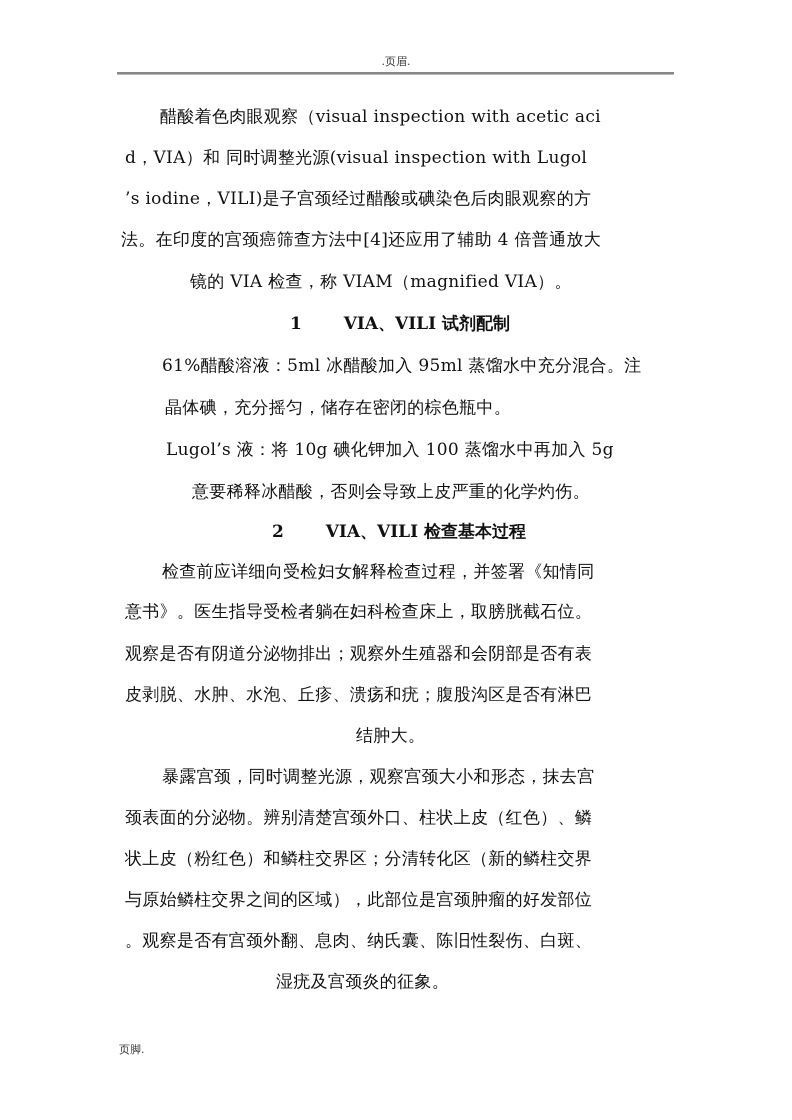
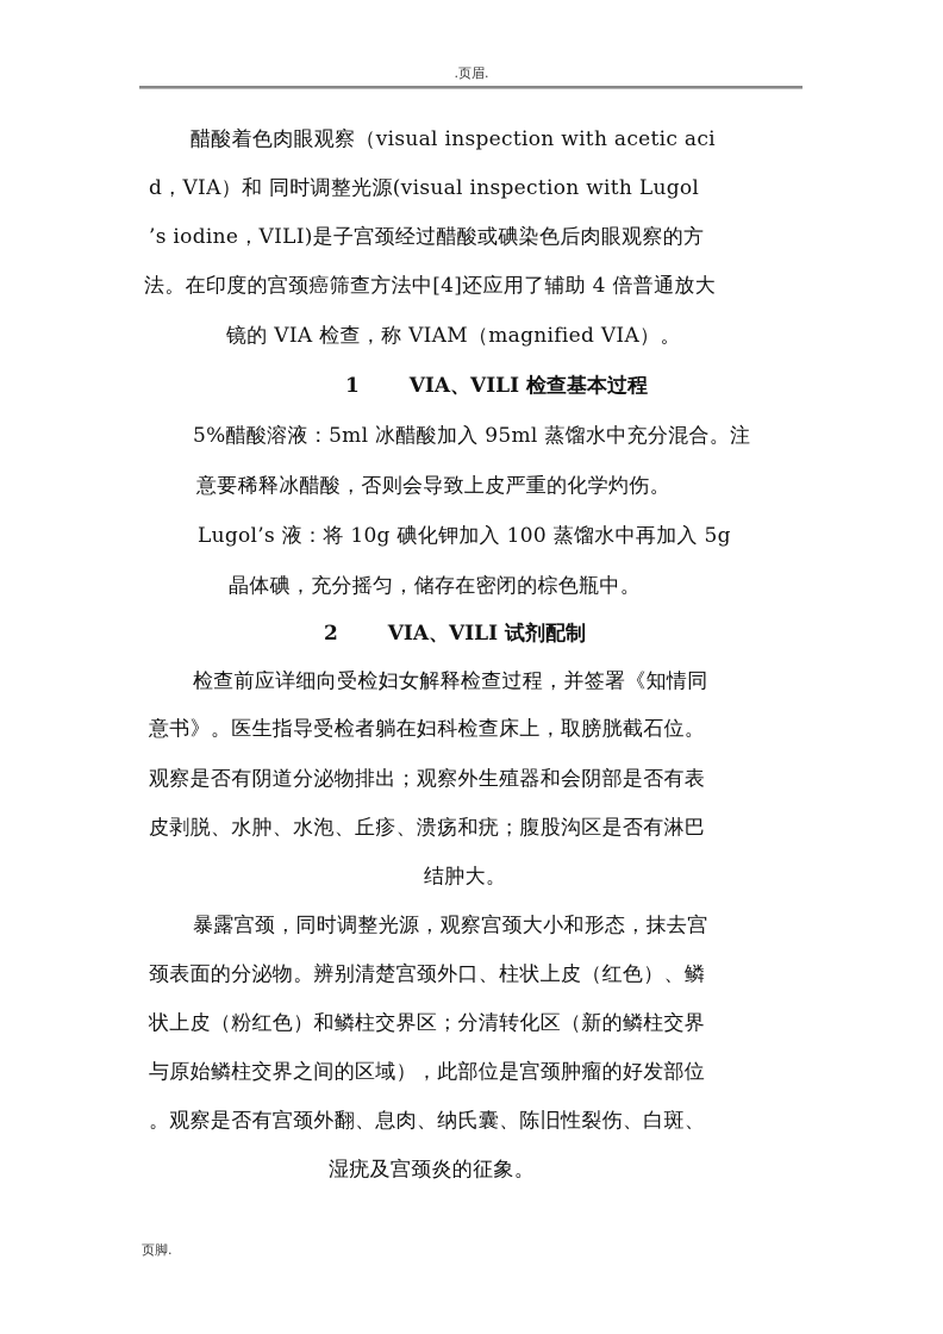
  .页眉.
  醋酸着色肉眼观察（visual inspection with acetic aci
  d，VIA）和 同时调整光源(visual inspection with Lugol
  ’s iodine，VILI)是子宫颈经过醋酸或碘染色后肉眼观察的方
  法。在印度的宫颈癌筛查方法中[4]还应用了辅助 4 倍普通放大
  镜的 VIA 检查，称 VIAM（magnified VIA）。
- 1 VIA、VILI 试剂配制
+ 1 VIA、VILI 检查基本过程
- 61%醋酸溶液：5ml 冰醋酸加入 95ml 蒸馏水中充分混合。注
+ 5%醋酸溶液：5ml 冰醋酸加入 95ml 蒸馏水中充分混合。注
- 晶体碘，充分摇匀，储存在密闭的棕色瓶中。
+ 意要稀释冰醋酸，否则会导致上皮严重的化学灼伤。
  Lugol’s 液：将 10g 碘化钾加入 100 蒸馏水中再加入 5g
- 意要稀释冰醋酸，否则会导致上皮严重的化学灼伤。
+ 晶体碘，充分摇匀，储存在密闭的棕色瓶中。
- 2 VIA、VILI 检查基本过程
+ 2 VIA、VILI 试剂配制
  检查前应详细向受检妇女解释检查过程，并签署《知情同
  意书》。医生指导受检者躺在妇科检查床上，取膀胱截石位。
  观察是否有阴道分泌物排出；观察外生殖器和会阴部是否有表
  皮剥脱、水肿、水泡、丘疹、溃疡和疣；腹股沟区是否有淋巴
  结肿大。
  暴露宫颈，同时调整光源，观察宫颈大小和形态，抹去宫
  颈表面的分泌物。辨别清楚宫颈外口、柱状上皮（红色）、鳞
  状上皮（粉红色）和鳞柱交界区；分清转化区（新的鳞柱交界
  与原始鳞柱交界之间的区域），此部位是宫颈肿瘤的好发部位
  。观察是否有宫颈外翻、息肉、纳氏囊、陈旧性裂伤、白斑、
  湿疣及宫颈炎的征象。
  页脚.
